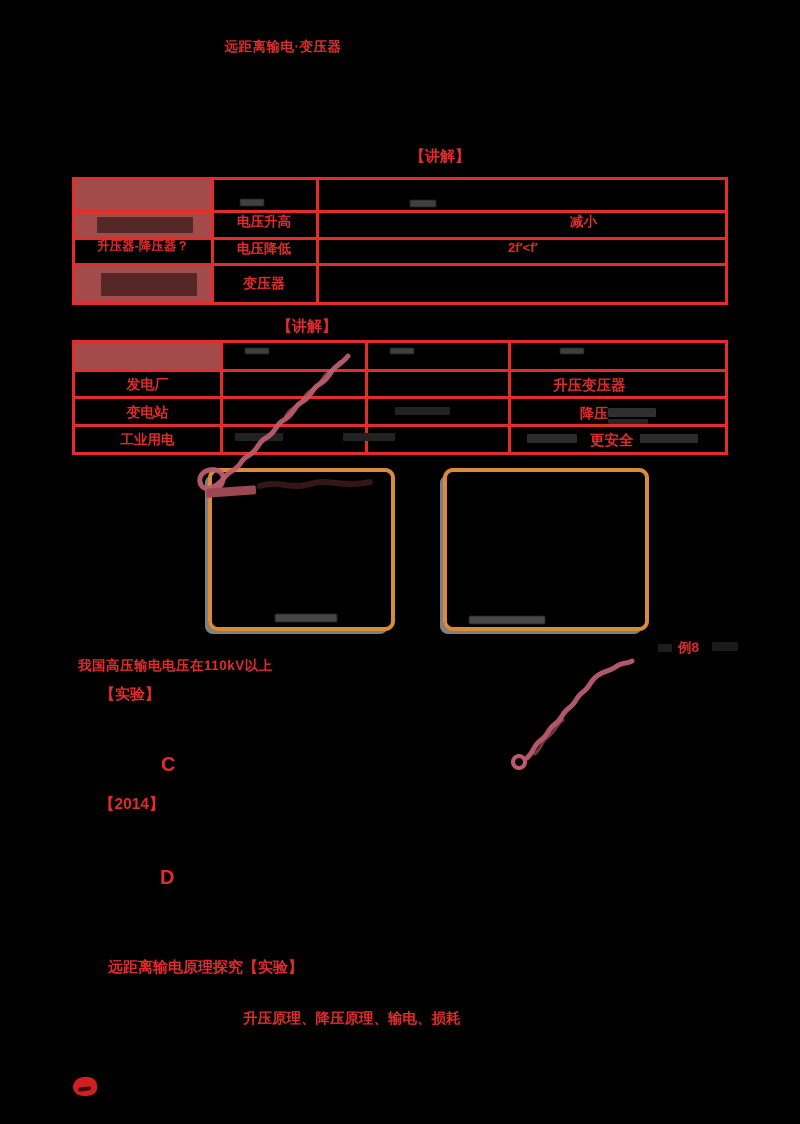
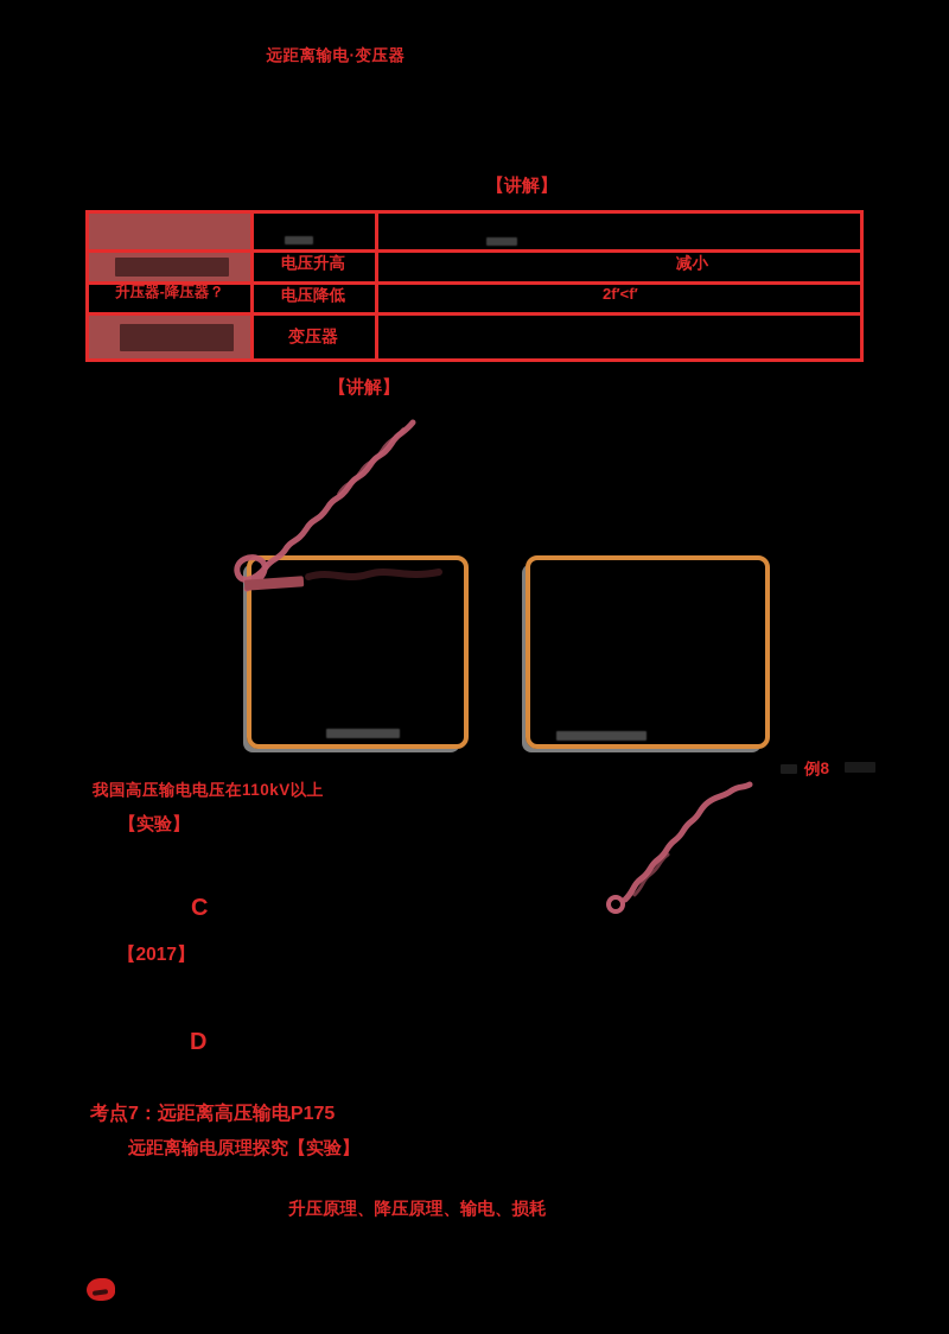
  远距离输电·变压器
  【讲解】
  升压器-降压器？
  电压升高
  电压降低
  变压器
  减小
  2f′<f′
  【讲解】
- 发电厂
- 变电站
- 工业用电
- 升压变压器
- 降压
- 更安全
  例8
  我国高压输电电压在110kV以上
  【实验】
  C
- 【2014】
+ 【2017】
  D
+ 考点7：远距离高压输电P175
  远距离输电原理探究【实验】
  升压原理、降压原理、输电、损耗
